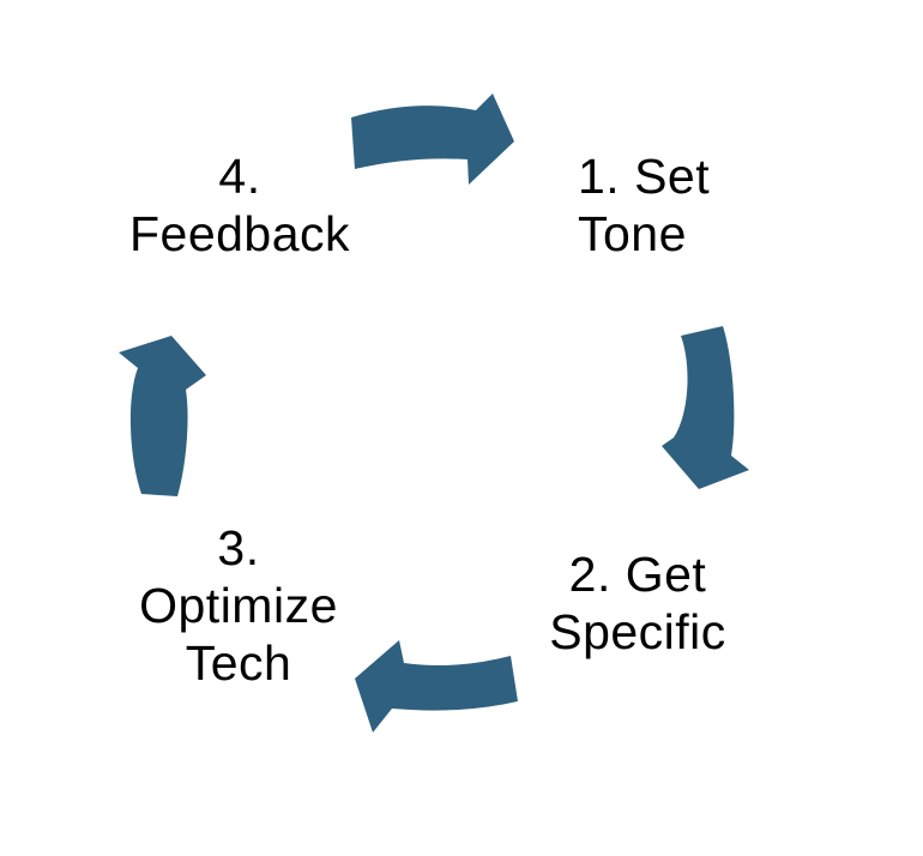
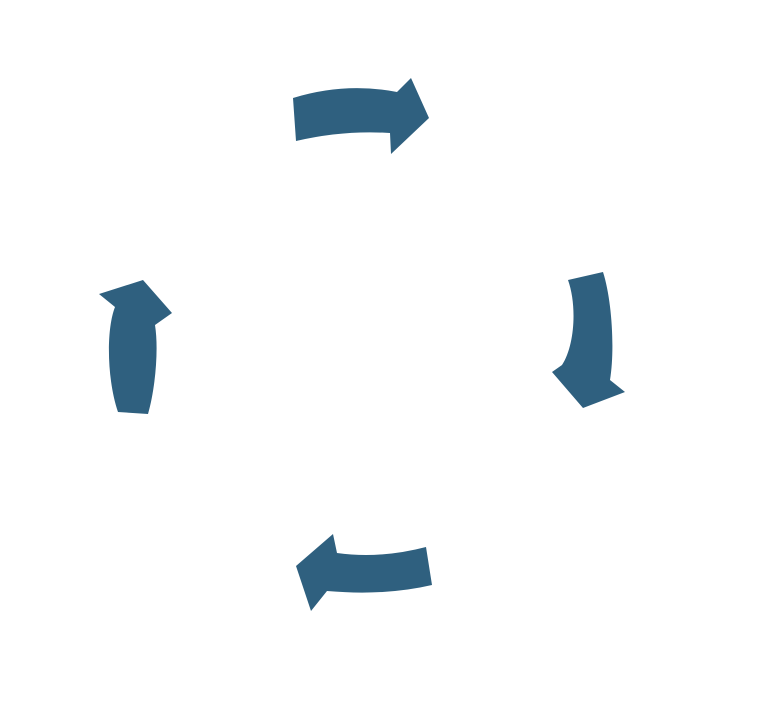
- 1. Set
- Tone
- 2. Get
- Specific
- 3.
- Optimize
- Tech
- 4.
- Feedback
